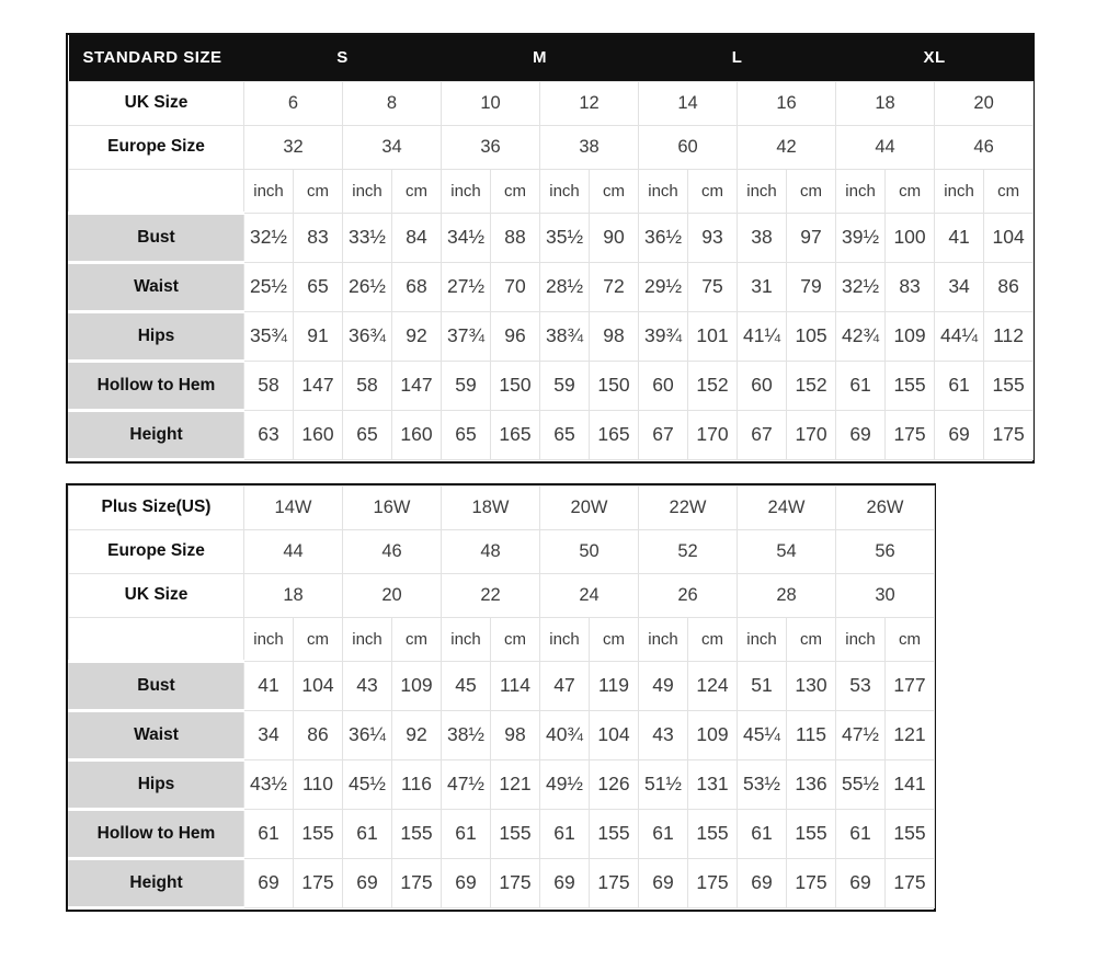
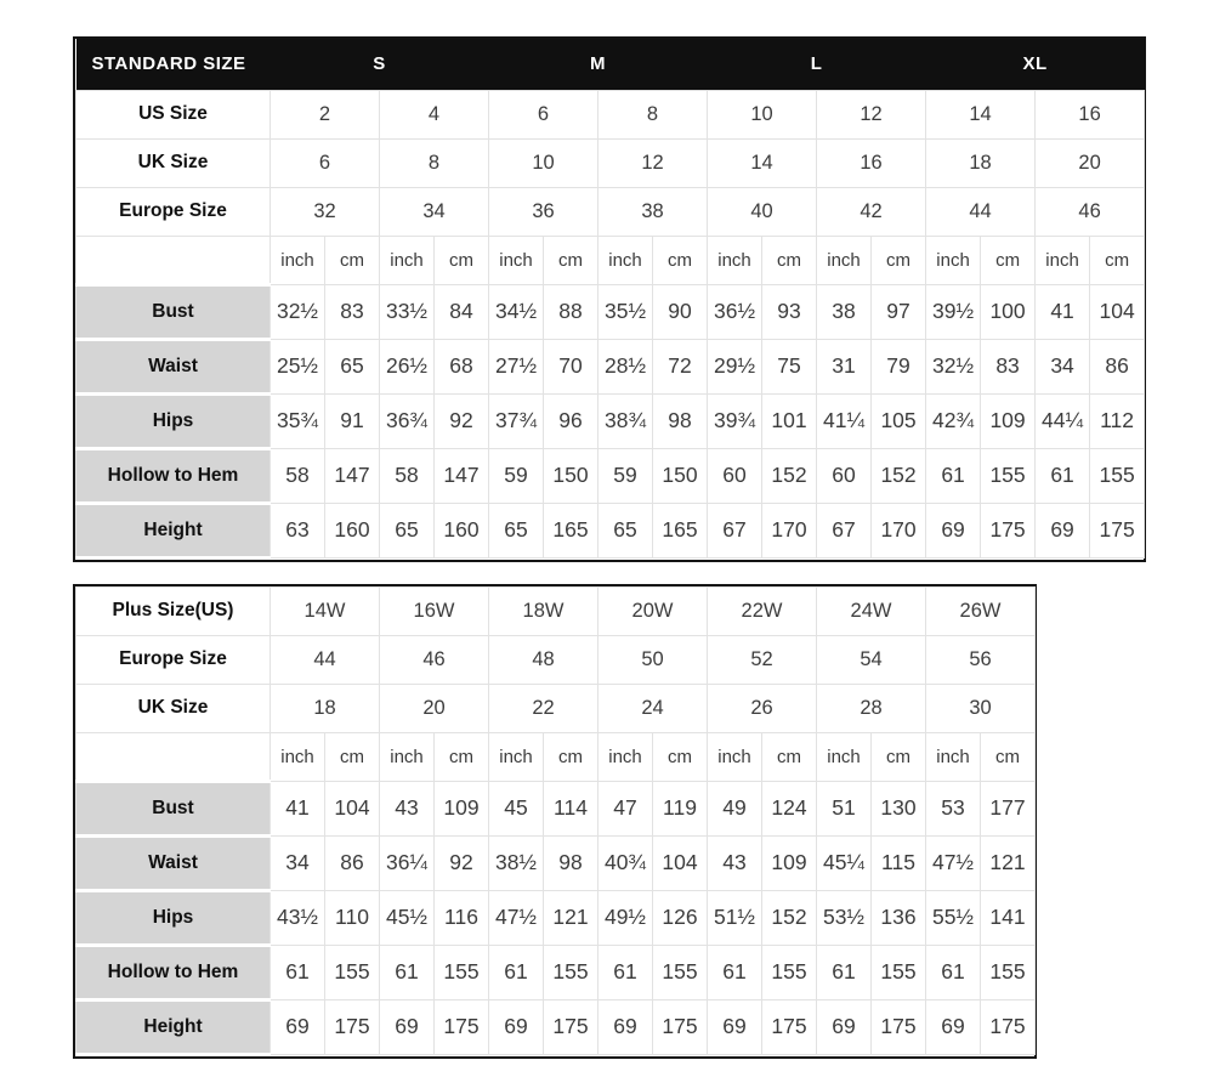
  STANDARD SIZE	S	M	L	XL
+ US Size	2	4	6	8	10	12	14	16
  UK Size	6	8	10	12	14	16	18	20
- Europe Size	32	34	36	38	60	42	44	46
+ Europe Size	32	34	36	38	40	42	44	46
  	inch	cm	inch	cm	inch	cm	inch	cm	inch	cm	inch	cm	inch	cm	inch	cm
  Bust	32½	83	33½	84	34½	88	35½	90	36½	93	38	97	39½	100	41	104
  Waist	25½	65	26½	68	27½	70	28½	72	29½	75	31	79	32½	83	34	86
  Hips	35¾	91	36¾	92	37¾	96	38¾	98	39¾	101	41¼	105	42¾	109	44¼	112
  Hollow to Hem	58	147	58	147	59	150	59	150	60	152	60	152	61	155	61	155
  Height	63	160	65	160	65	165	65	165	67	170	67	170	69	175	69	175
  Plus Size(US)	14W	16W	18W	20W	22W	24W	26W
  Europe Size	44	46	48	50	52	54	56
  UK Size	18	20	22	24	26	28	30
  	inch	cm	inch	cm	inch	cm	inch	cm	inch	cm	inch	cm	inch	cm
  Bust	41	104	43	109	45	114	47	119	49	124	51	130	53	177
  Waist	34	86	36¼	92	38½	98	40¾	104	43	109	45¼	115	47½	121
- Hips	43½	110	45½	116	47½	121	49½	126	51½	131	53½	136	55½	141
+ Hips	43½	110	45½	116	47½	121	49½	126	51½	152	53½	136	55½	141
  Hollow to Hem	61	155	61	155	61	155	61	155	61	155	61	155	61	155
  Height	69	175	69	175	69	175	69	175	69	175	69	175	69	175
